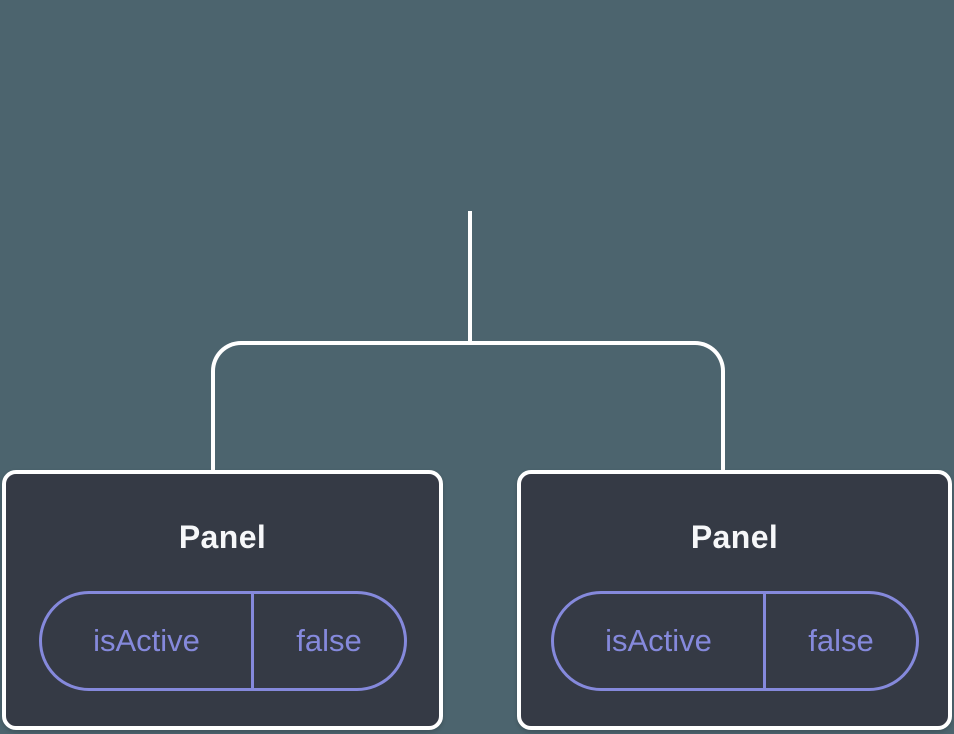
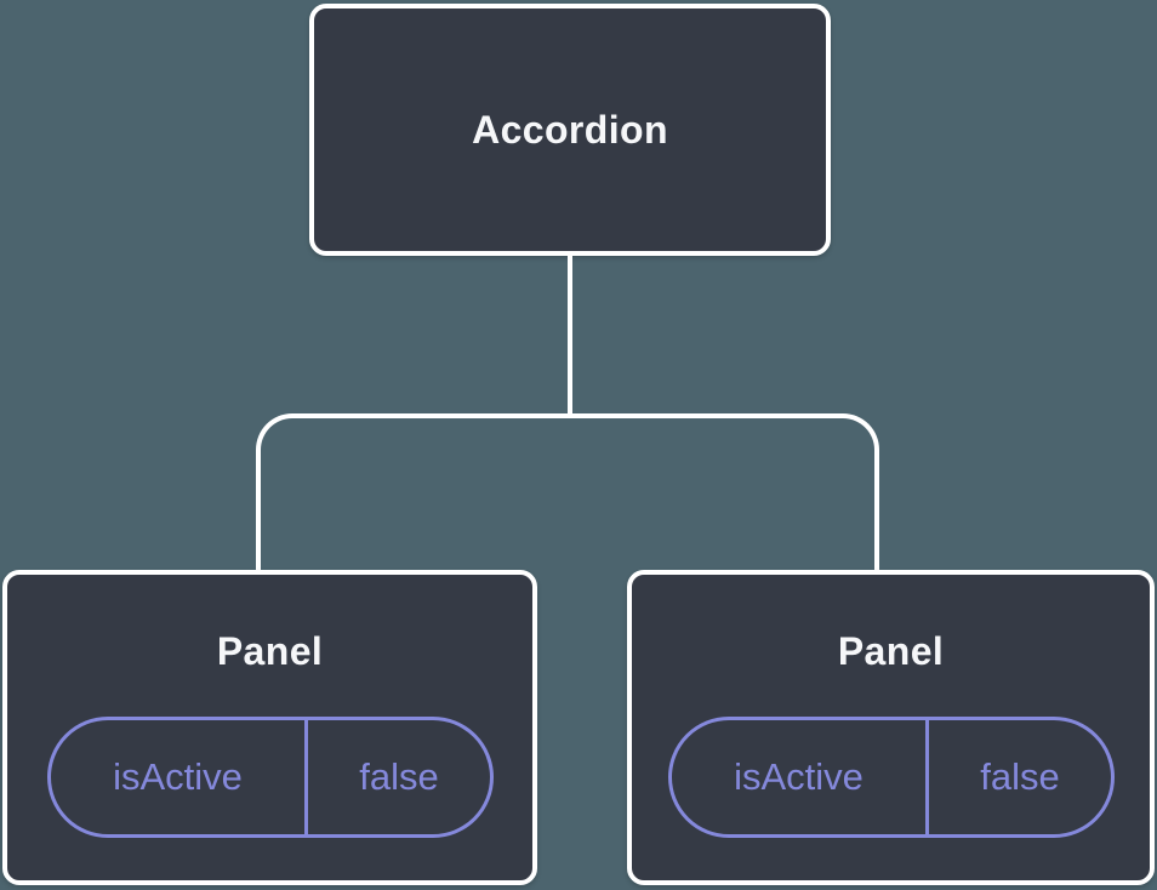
+ Accordion
  Panel
  isActive
  false
  Panel
  isActive
  false
